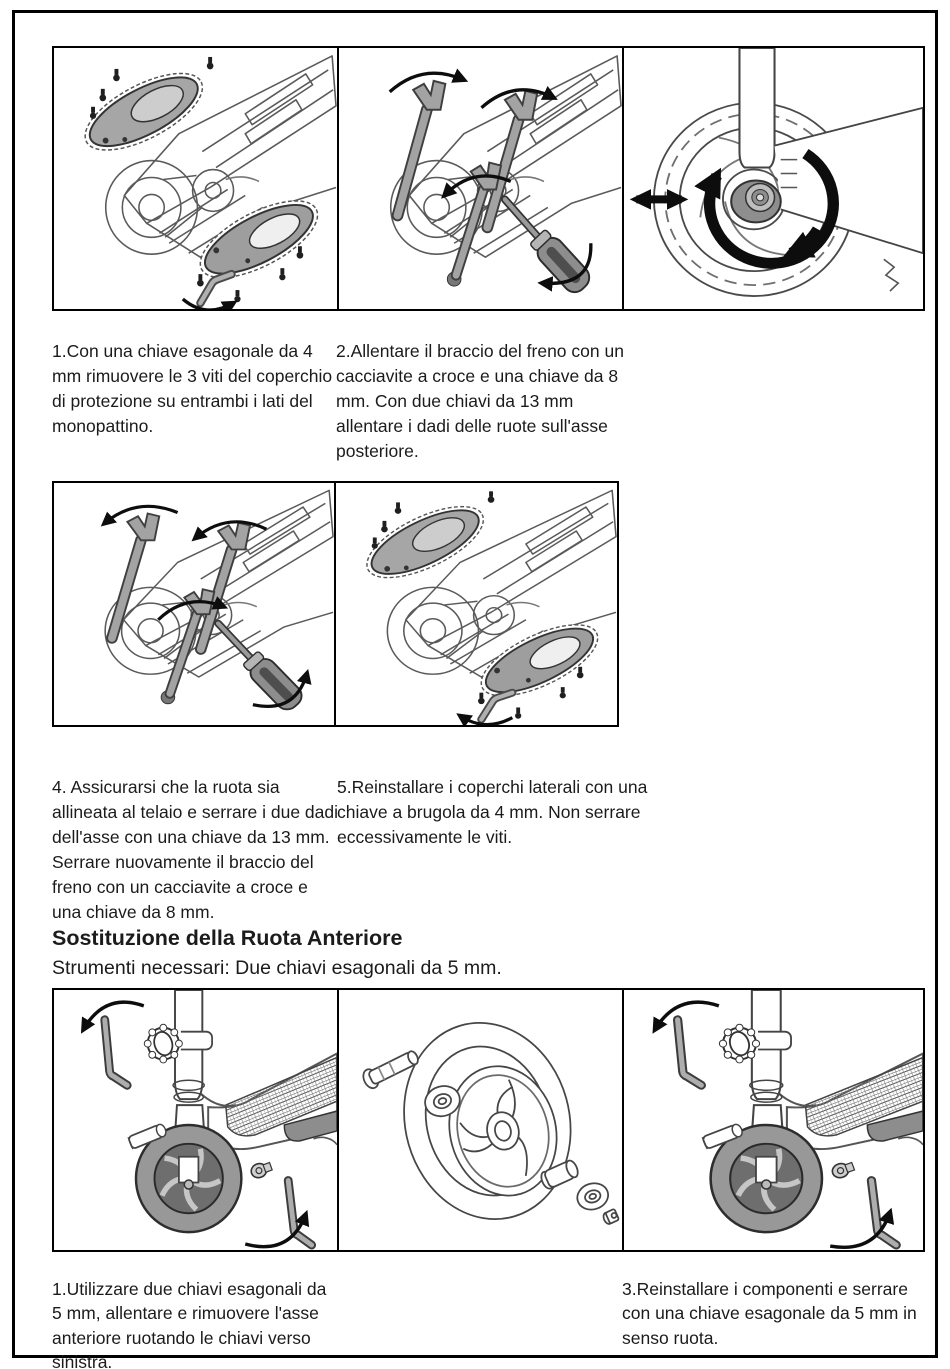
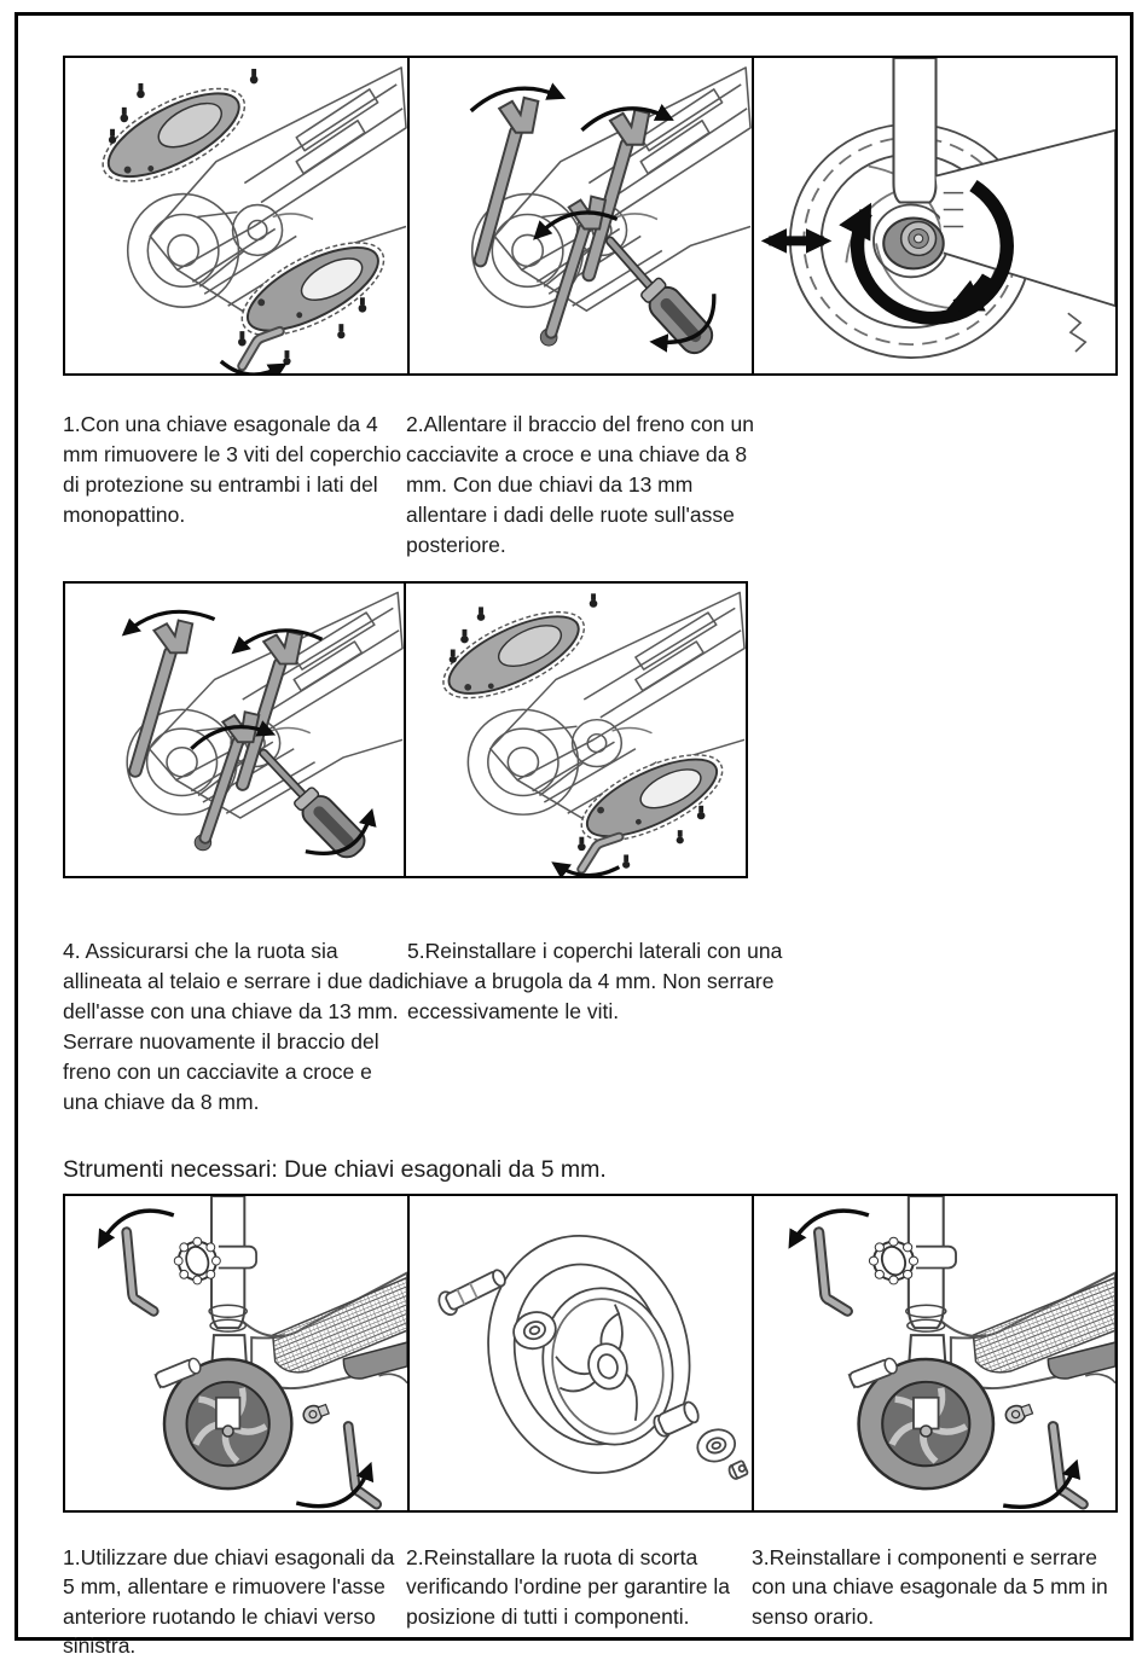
  1.Con una chiave esagonale da 4 mm rimuovere le 3 viti del coperchio di protezione su entrambi i lati del monopattino.
  2.Allentare il braccio del freno con un cacciavite a croce e una chiave da 8 mm. Con due chiavi da 13 mm allentare i dadi delle ruote sull'asse posteriore.
  4. Assicurarsi che la ruota sia allineata al telaio e serrare i due dadi dell'asse con una chiave da 13 mm. Serrare nuovamente il braccio del freno con un cacciavite a croce e una chiave da 8 mm.
  5.Reinstallare i coperchi laterali con una chiave a brugola da 4 mm. Non serrare eccessivamente le viti.
- Sostituzione della Ruota Anteriore
  Strumenti necessari: Due chiavi esagonali da 5 mm.
  1.Utilizzare due chiavi esagonali da 5 mm, allentare e rimuovere l'asse anteriore ruotando le chiavi verso sinistra.
+ 2.Reinstallare la ruota di scorta verificando l'ordine per garantire la posizione di tutti i componenti.
- 3.Reinstallare i componenti e serrare con una chiave esagonale da 5 mm in senso ruota.
+ 3.Reinstallare i componenti e serrare con una chiave esagonale da 5 mm in senso orario.
